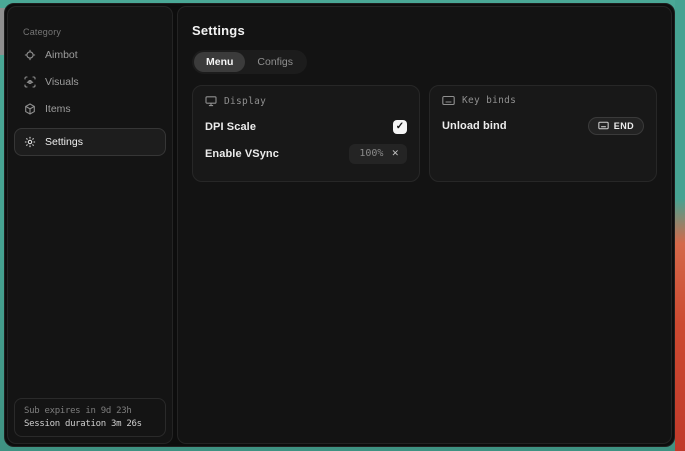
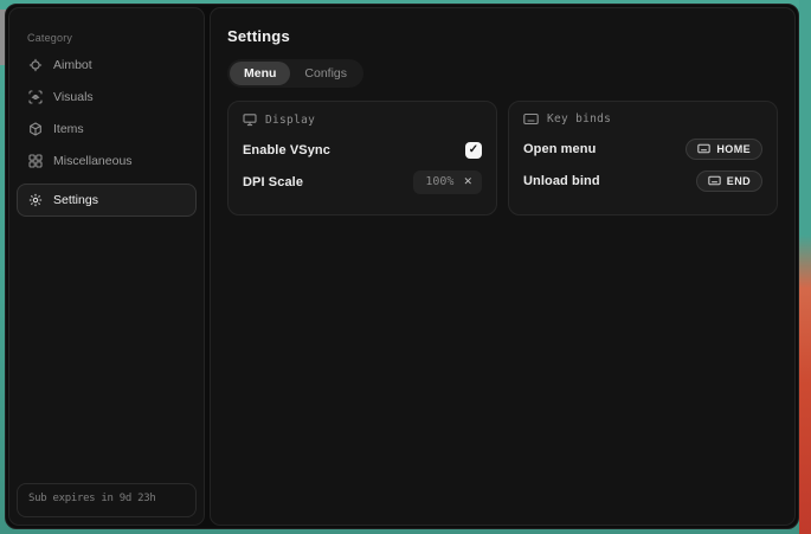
  Category
  Aimbot
  Visuals
  Items
+ Miscellaneous
  Settings
  Sub expires in 9d 23h
- Session duration 3m 26s
  Settings
  Menu
  Configs
  Display
- DPI Scale
+ Enable VSync
  ✓
- Enable VSync
+ DPI Scale
  100%
  ✕
  Key binds
+ Open menu
+ HOME
  Unload bind
  END
